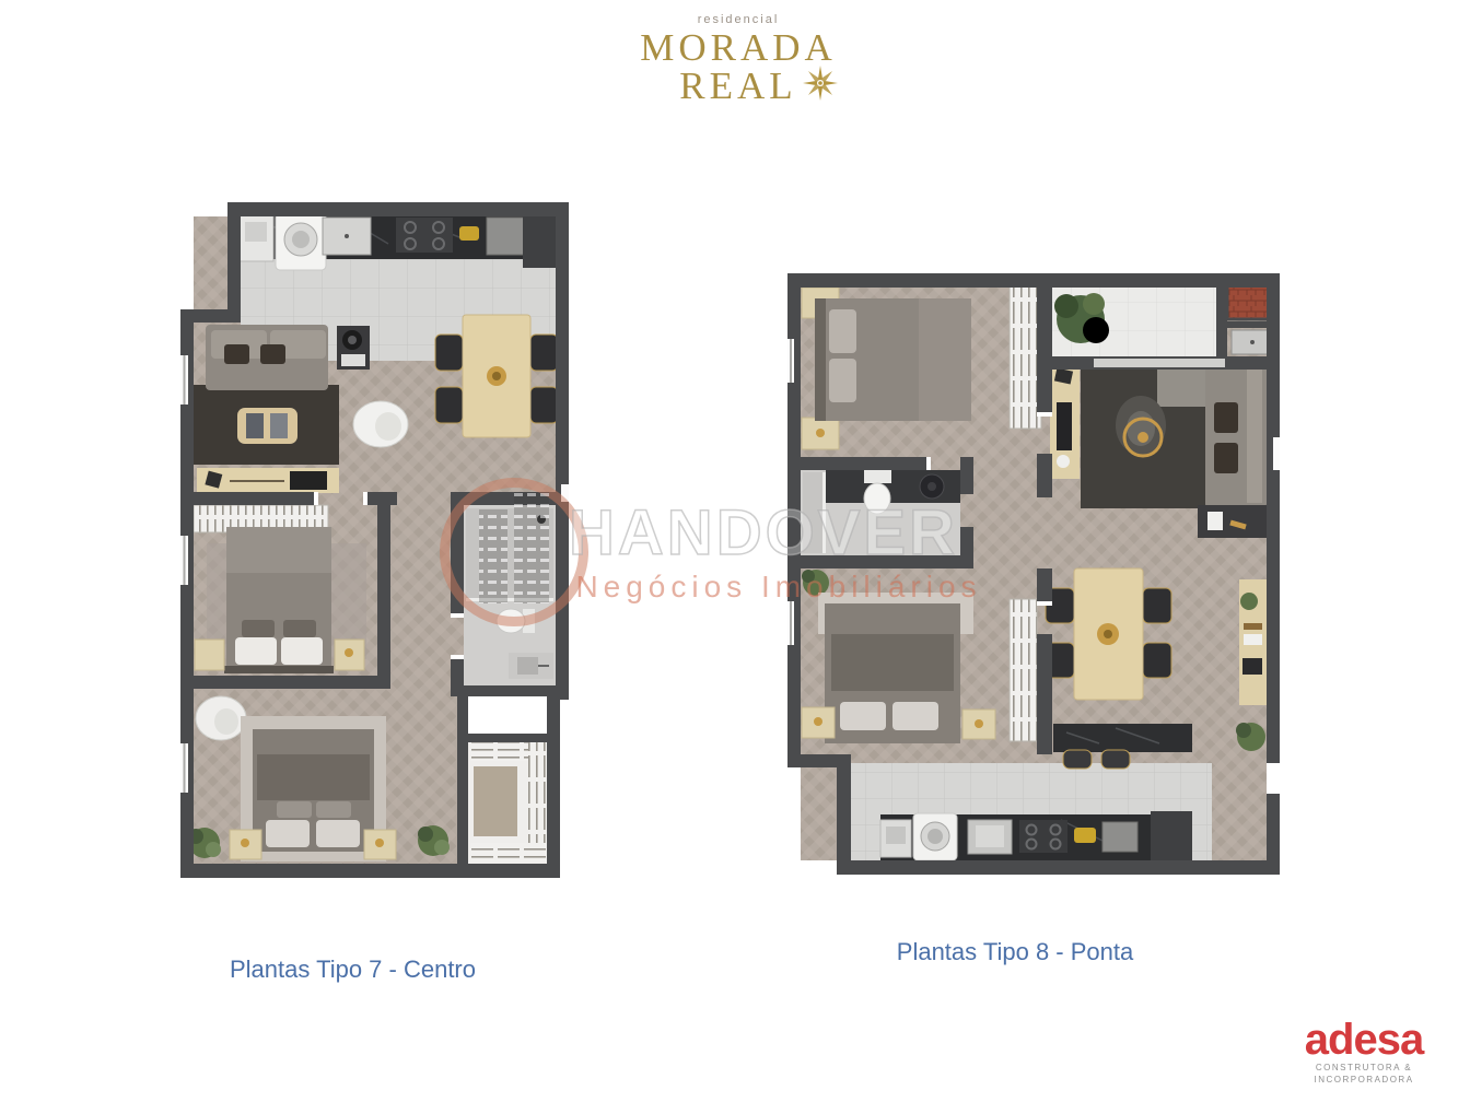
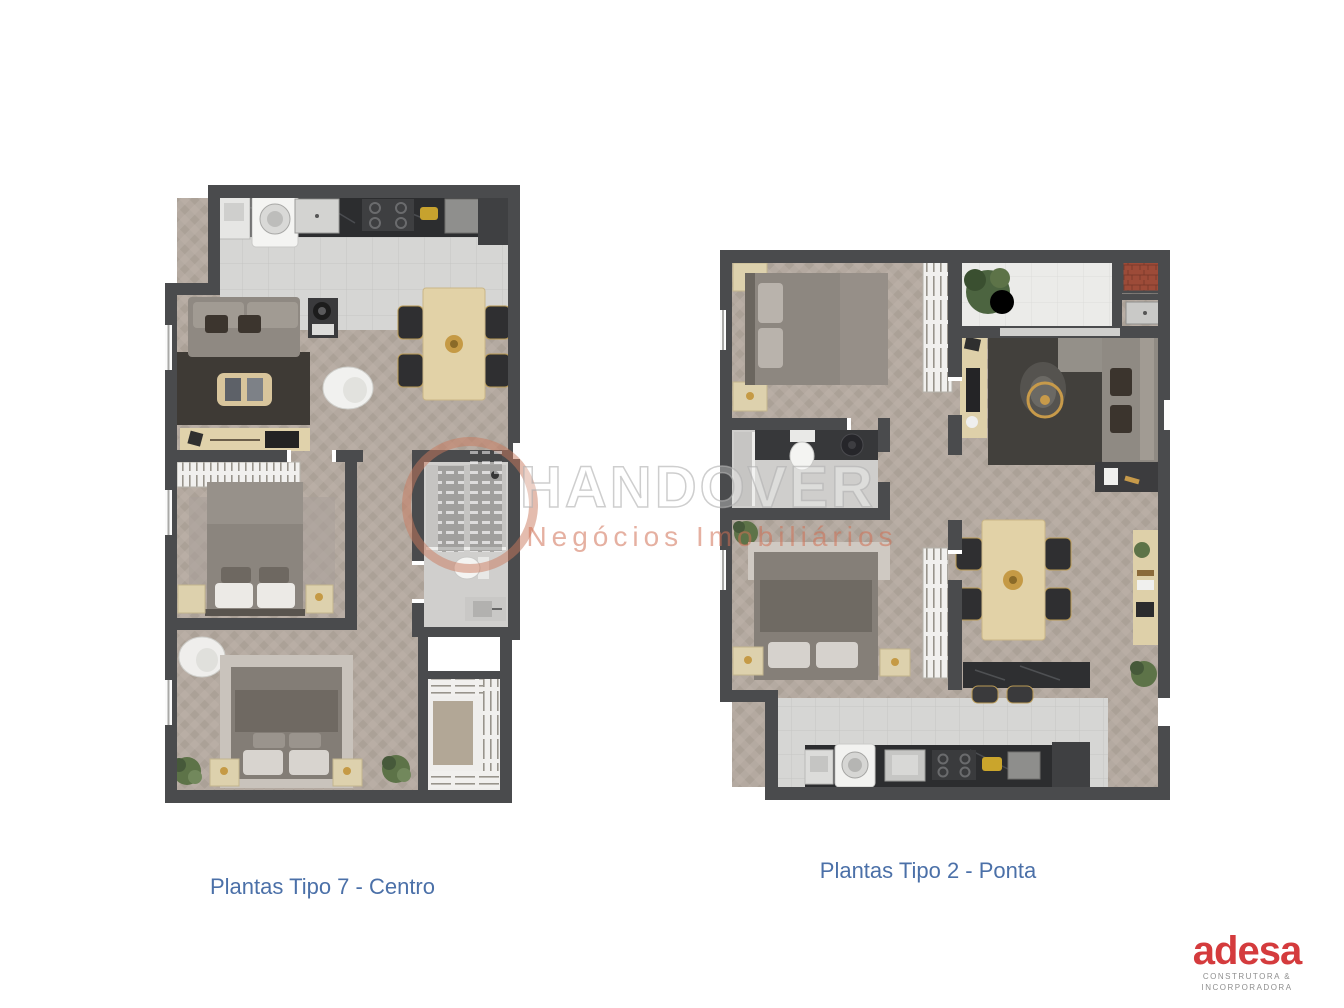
- residencial
- MORADA
- REAL
  HANDOVER
  Negócios Imobiliários
  Plantas Tipo 7 - Centro
- Plantas Tipo 8 - Ponta
+ Plantas Tipo 2 - Ponta
  adesa
  CONSTRUTORA &
  INCORPORADORA
